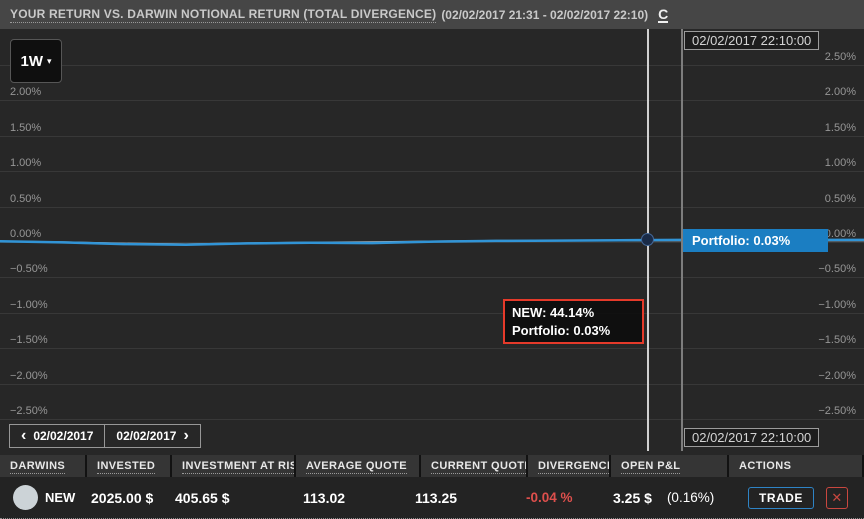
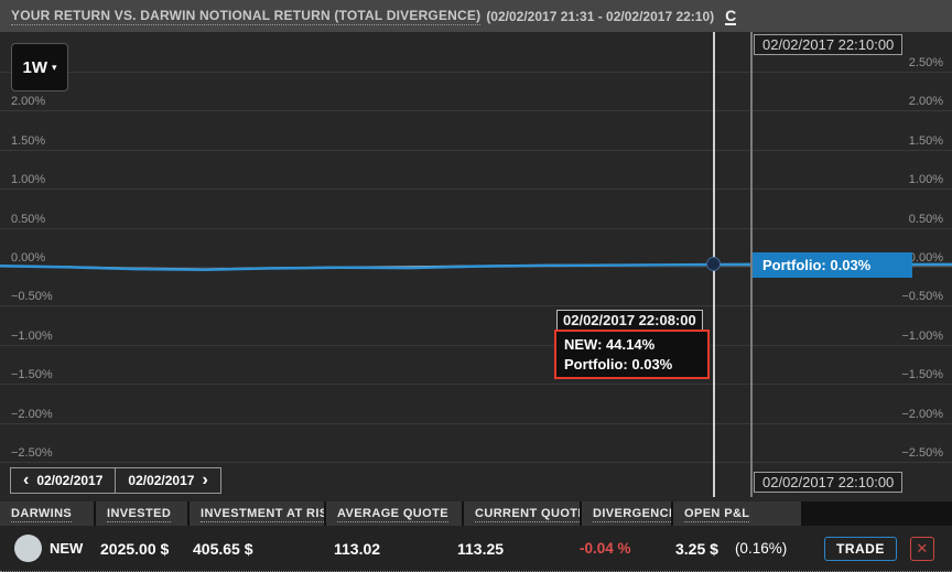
  YOUR RETURN VS. DARWIN NOTIONAL RETURN (TOTAL DIVERGENCE)
  (02/02/2017 21:31 - 02/02/2017 22:10)
  C
  2.00%
  1.50%
  1.00%
  0.50%
  0.00%
  −0.50%
  −1.00%
  −1.50%
  −2.00%
  −2.50%
  2.50%
  2.00%
  1.50%
  1.00%
  0.50%
  .00%
  −0.50%
  −1.00%
  −1.50%
  −2.00%
  −2.50%
  02/02/2017 22:10:00
  02/02/2017 22:10:00
  Portfolio: 0.03%
+ 02/02/2017 22:08:00
  NEW: 44.14%
  Portfolio: 0.03%
  1W
  ▾
  ‹
  02/02/2017
  02/02/2017
  ›
  DARWINS
  INVESTED
  INVESTMENT AT RIS
  AVERAGE QUOTE
  CURRENT QUOT
  DIVERGENC
  OPEN P&L
- ACTIONS
  NEW
  2025.00 $
  405.65 $
  113.02
  113.25
  -0.04 %
  3.25 $
  (0.16%)
  TRADE
  ✕
